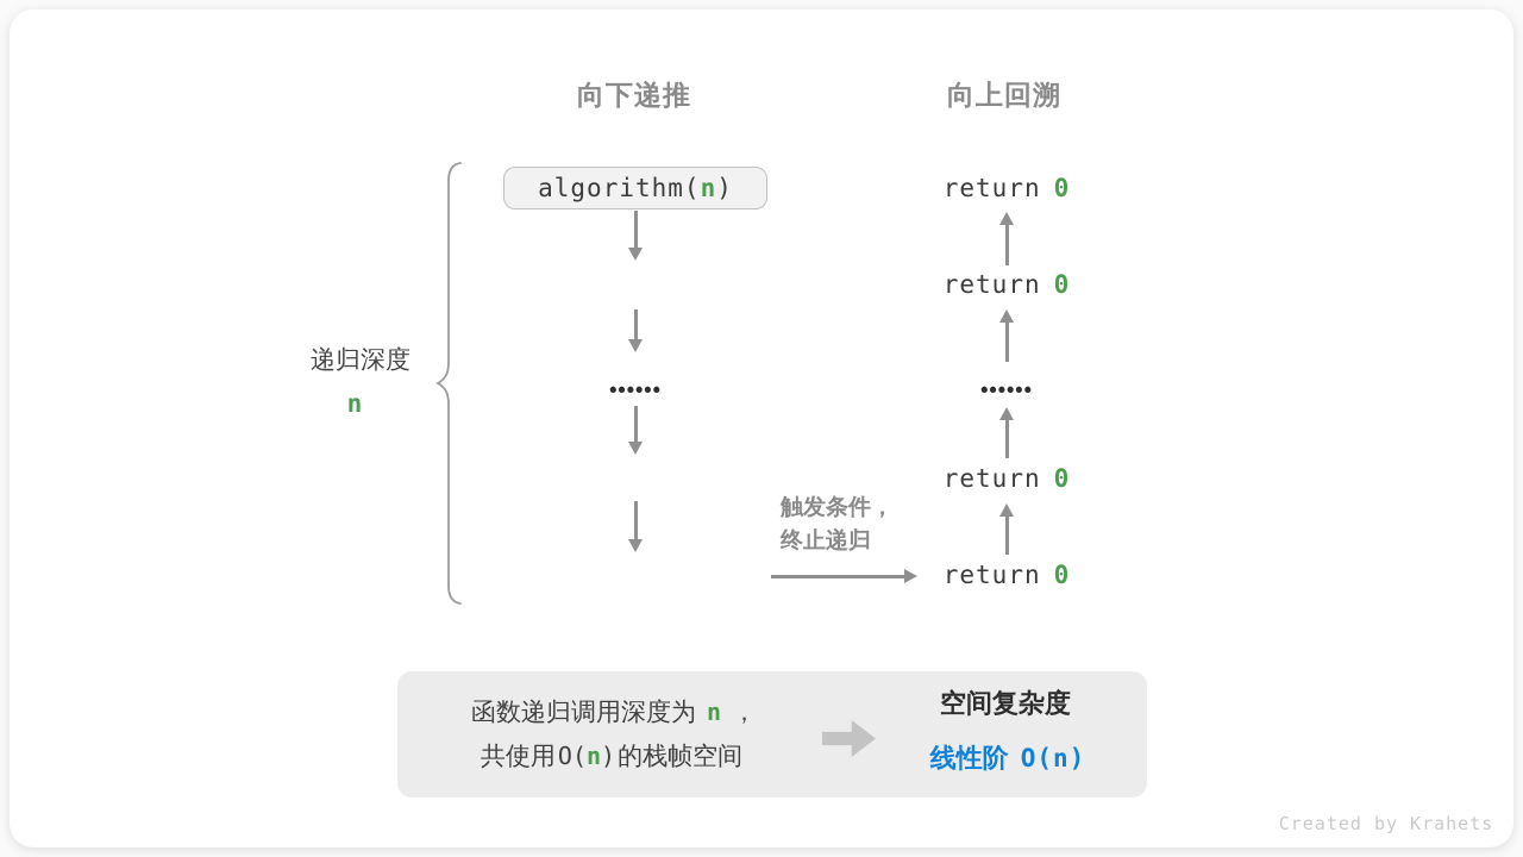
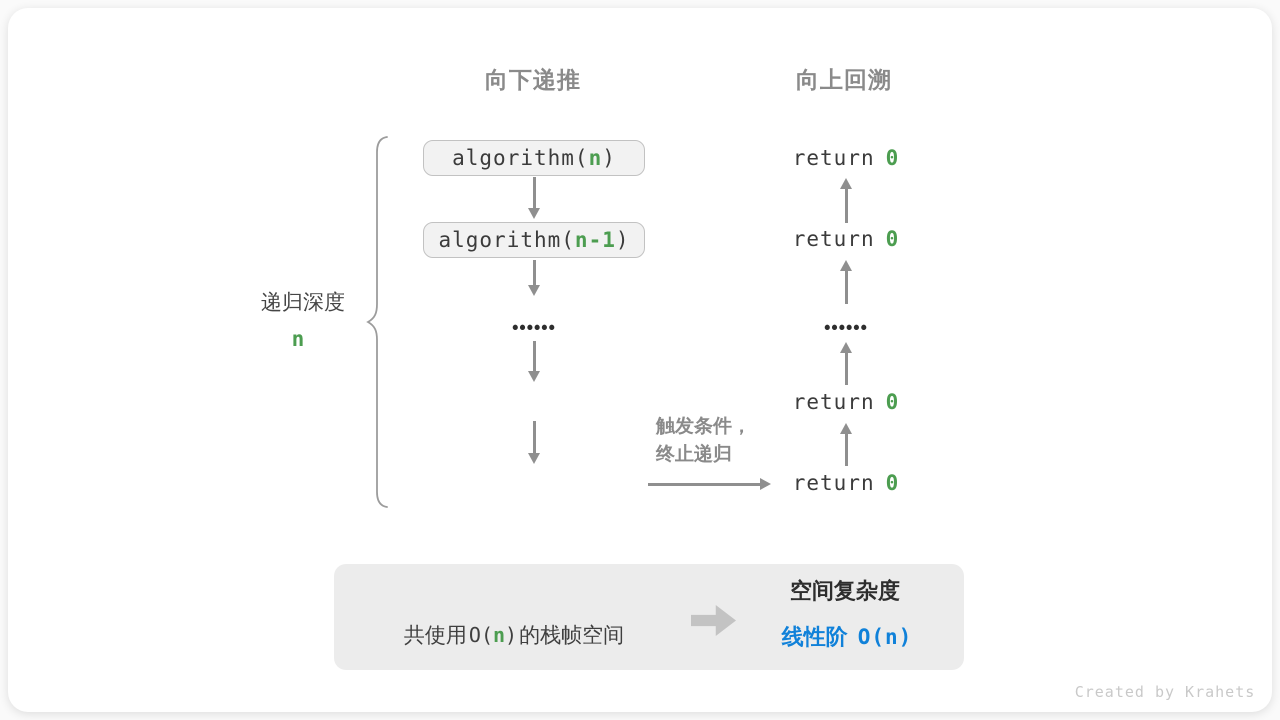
  向下递推
  向上回溯
  递归深度
  n
  algorithm(n)
+ algorithm(n-1)
  ••••••
  ••••••
  return 0
  return 0
  return 0
  return 0
  触发条件，
  终止递归
- 函数递归调用深度为 n ，
  共使用O(n)的栈帧空间
  空间复杂度
  线性阶 O(n)
  Created by Krahets
